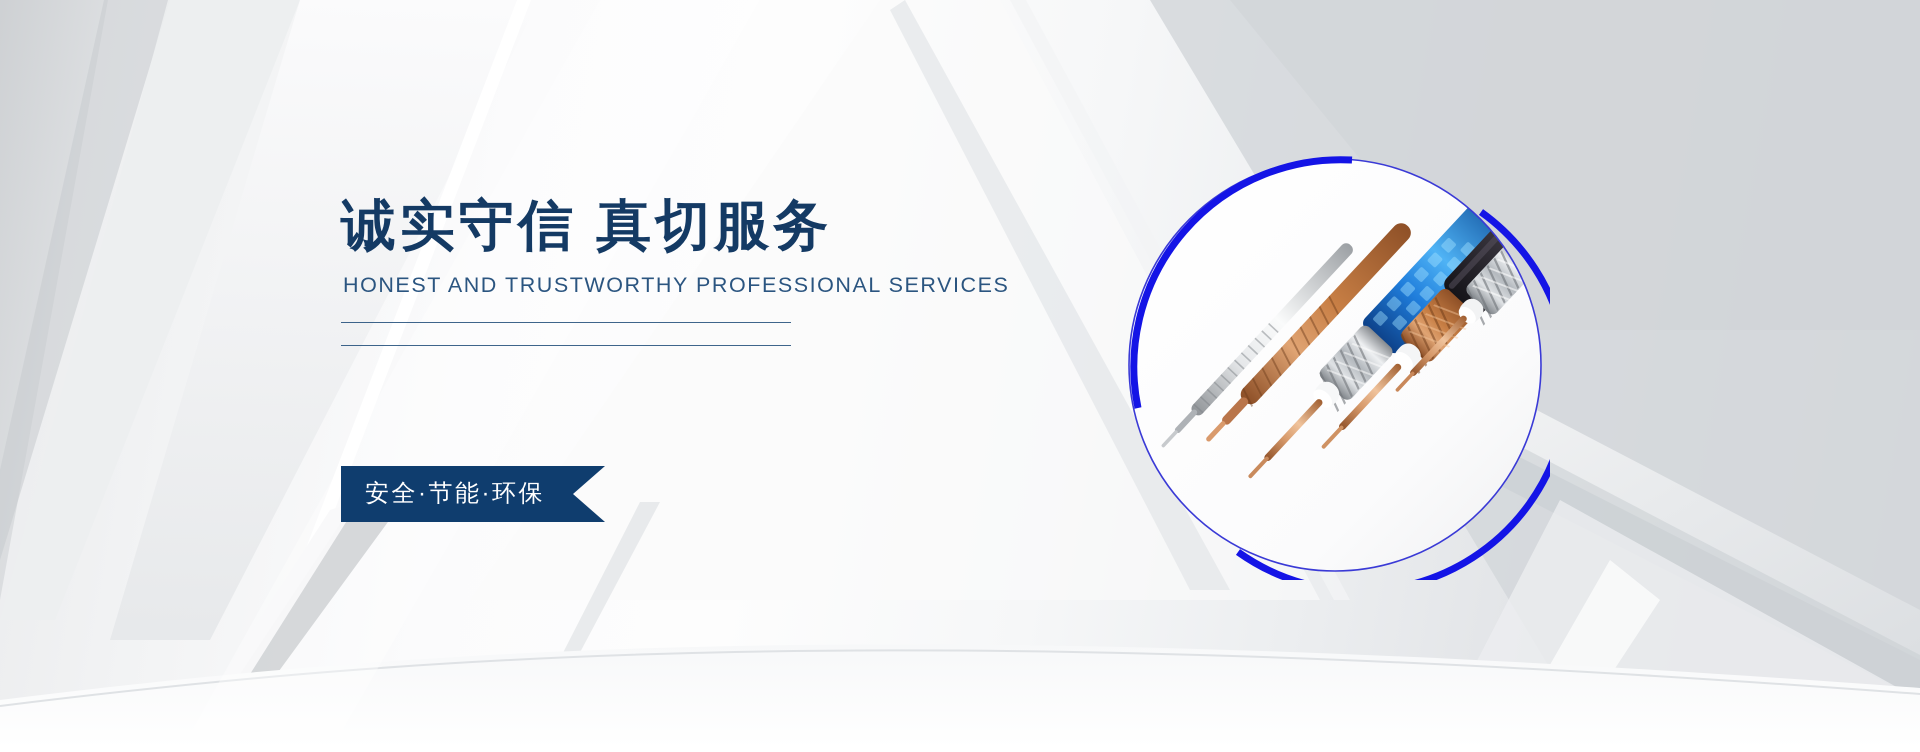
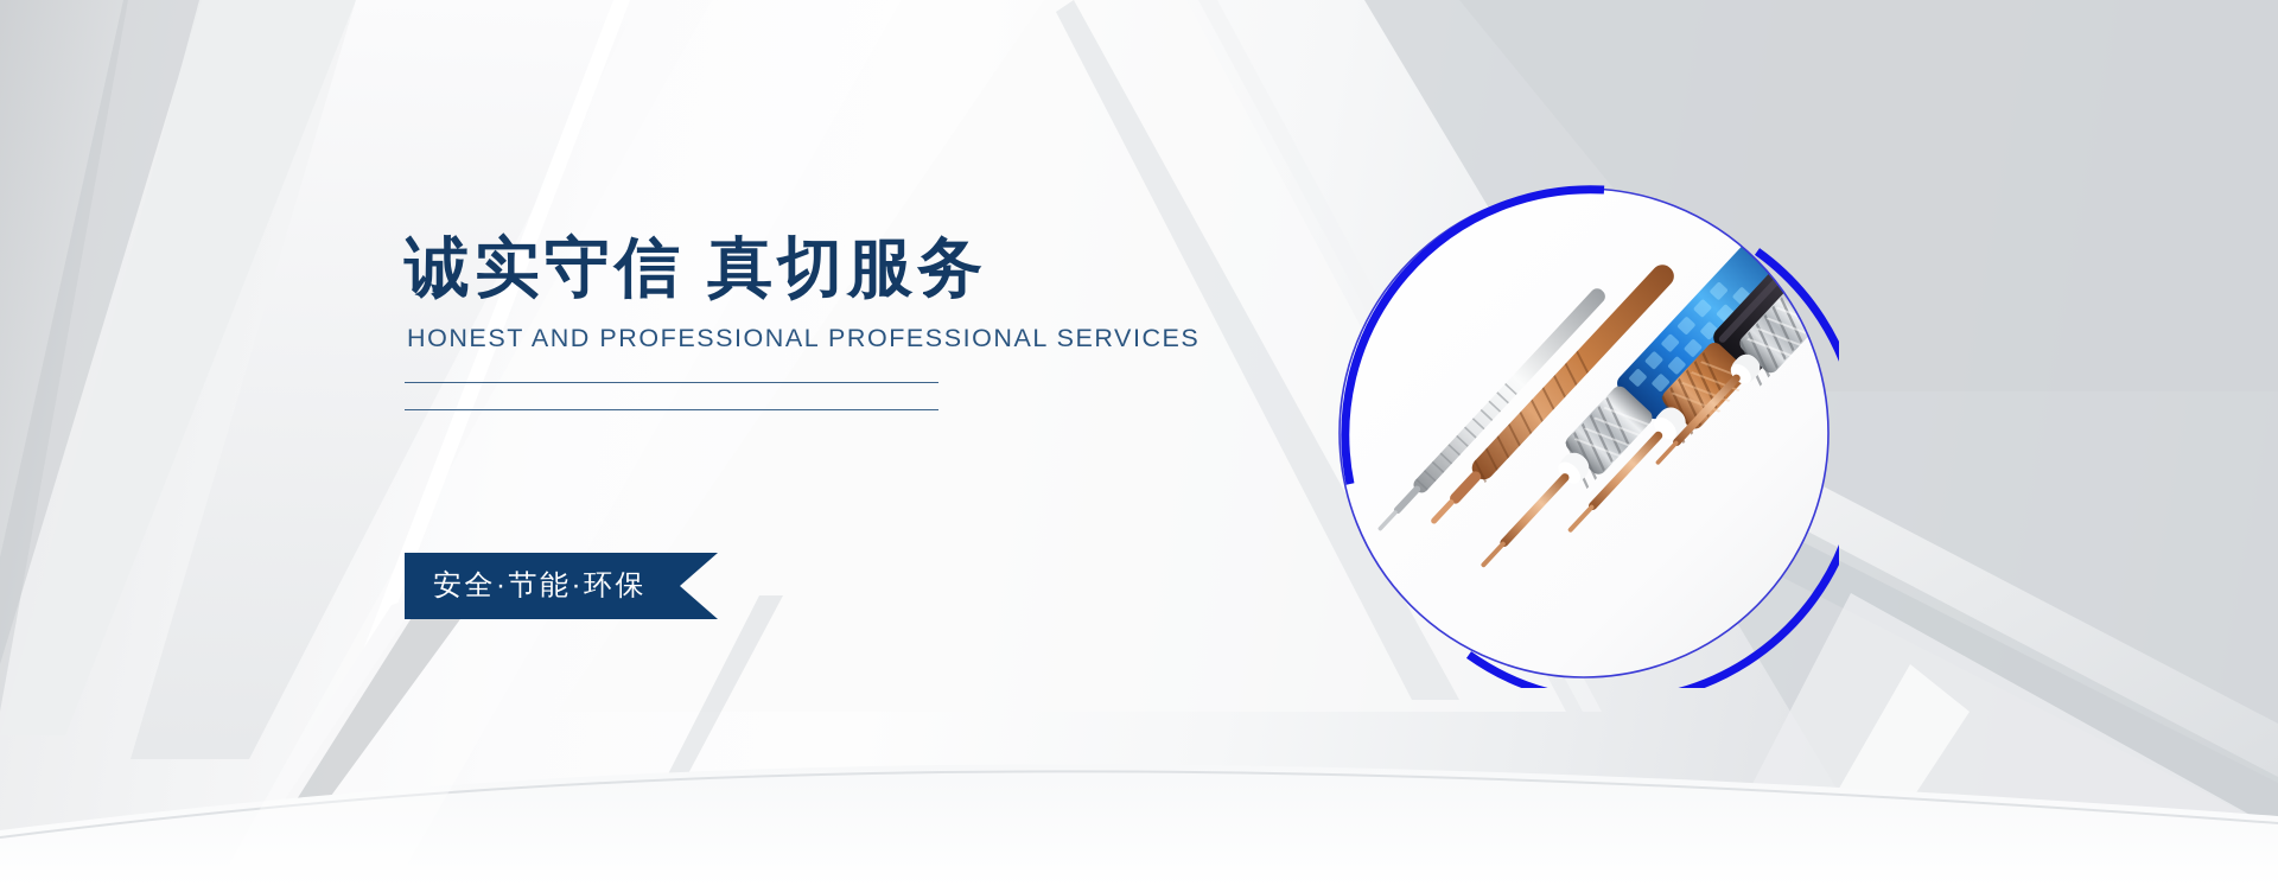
  诚实守信 真切服务
- HONEST AND TRUSTWORTHY PROFESSIONAL SERVICES
+ HONEST AND PROFESSIONAL PROFESSIONAL SERVICES
  安全·节能·环保
